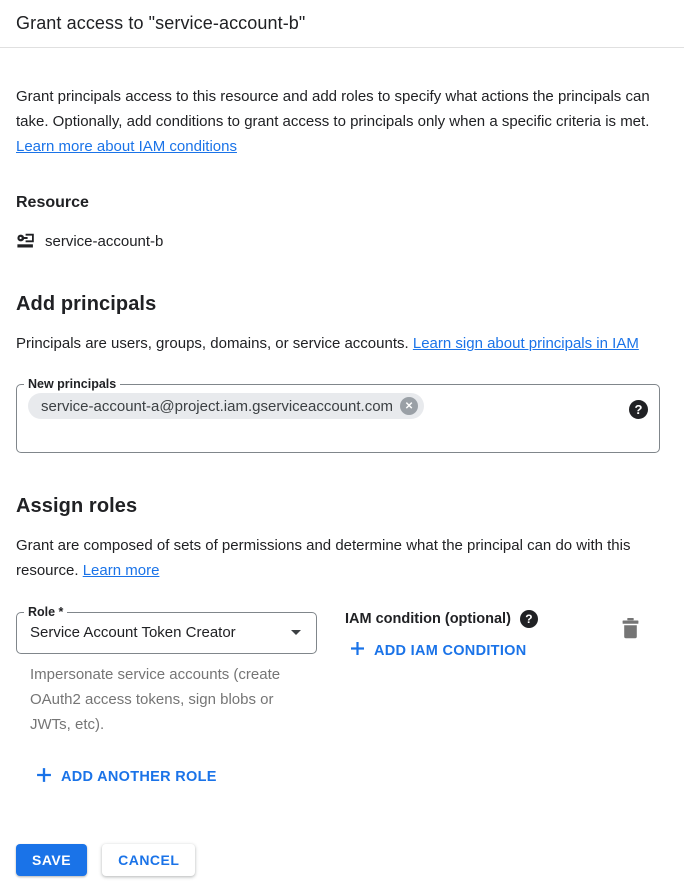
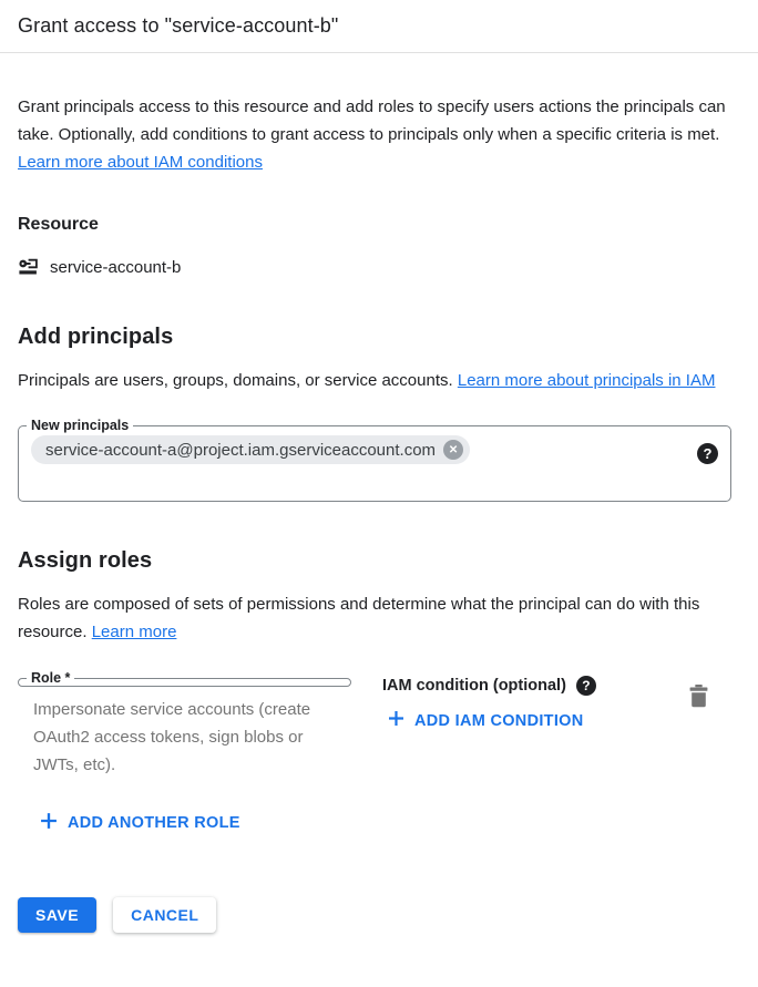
  Grant access to "service-account-b"
- Grant principals access to this resource and add roles to specify what actions the principals can take. Optionally, add conditions to grant access to principals only when a specific criteria is met. Learn more about IAM conditions
+ Grant principals access to this resource and add roles to specify users actions the principals can take. Optionally, add conditions to grant access to principals only when a specific criteria is met. Learn more about IAM conditions
  Resource
  service-account-b
  Add principals
- Principals are users, groups, domains, or service accounts. Learn sign about principals in IAM
+ Principals are users, groups, domains, or service accounts. Learn more about principals in IAM
  New principals
  service-account-a@project.iam.gserviceaccount.com
  ✕
  ?
  Assign roles
- Grant are composed of sets of permissions and determine what the principal can do with this resource. Learn more
+ Roles are composed of sets of permissions and determine what the principal can do with this resource. Learn more
  Role *
- Service Account Token Creator
  Impersonate service accounts (create OAuth2 access tokens, sign blobs or JWTs, etc).
  IAM condition (optional)
  ?
  ADD IAM CONDITION
  ADD ANOTHER ROLE
  SAVE
  CANCEL
